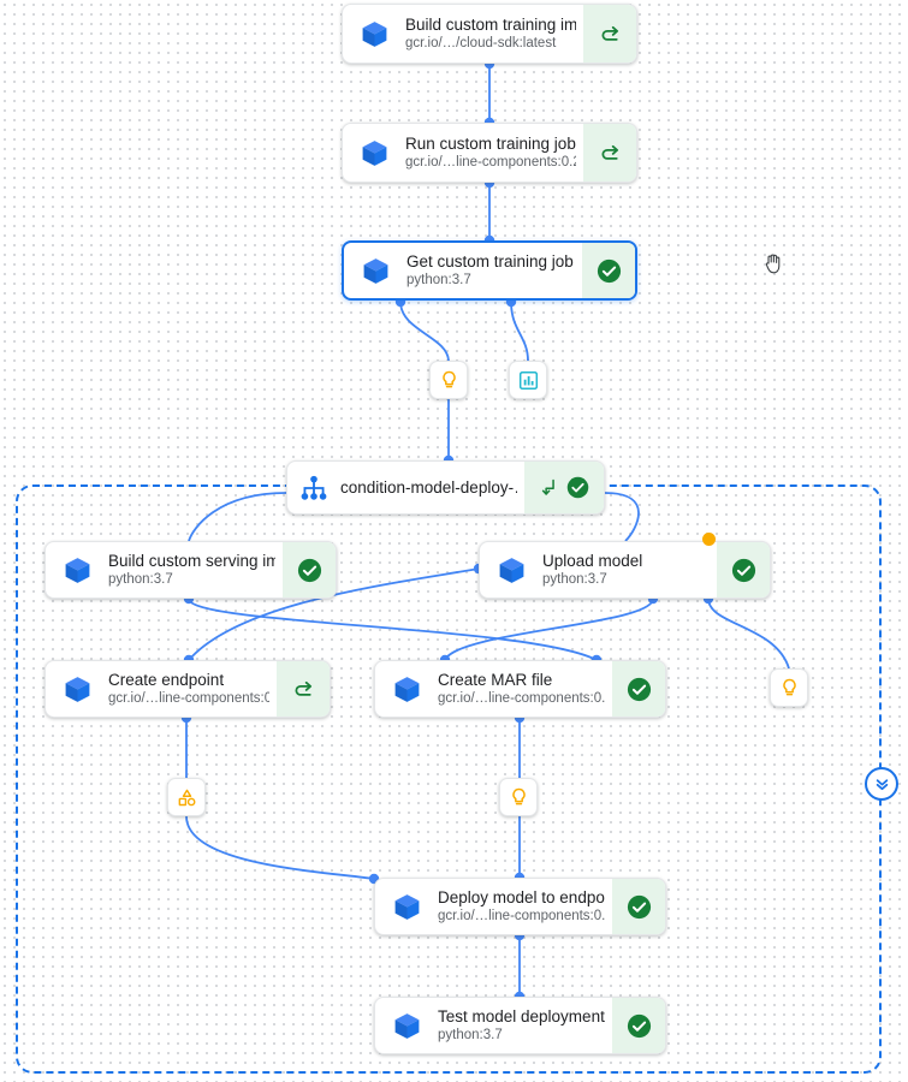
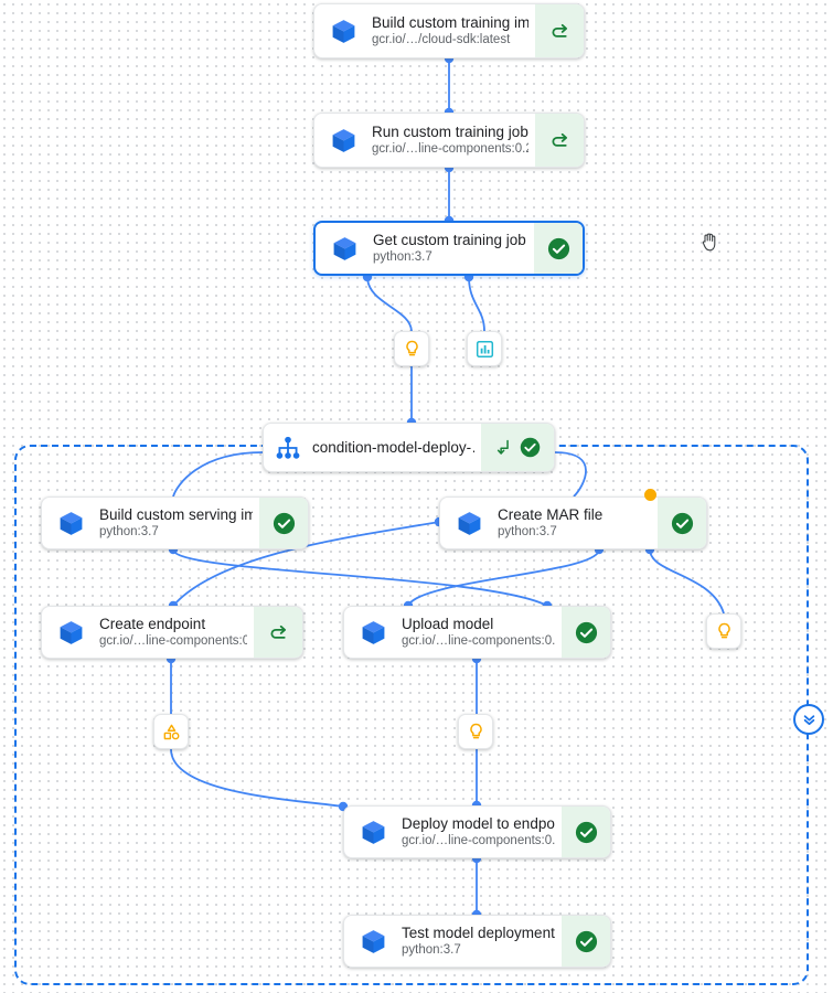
  Build custom training im
  gcr.io/…/cloud-sdk:latest
  Run custom training job
  gcr.io/…line-components:0.
  Get custom training job
  python:3.7
  condition-model-deploy-
  Build custom serving im
  python:3.7
- Upload model
+ Create MAR file
  python:3.7
  Create endpoint
  gcr.io/…line-components:0
- Create MAR file
+ Upload model
  gcr.io/…line-components:0.
  Deploy model to endpo
  gcr.io/…line-components:0.
  Test model deployment
  python:3.7
